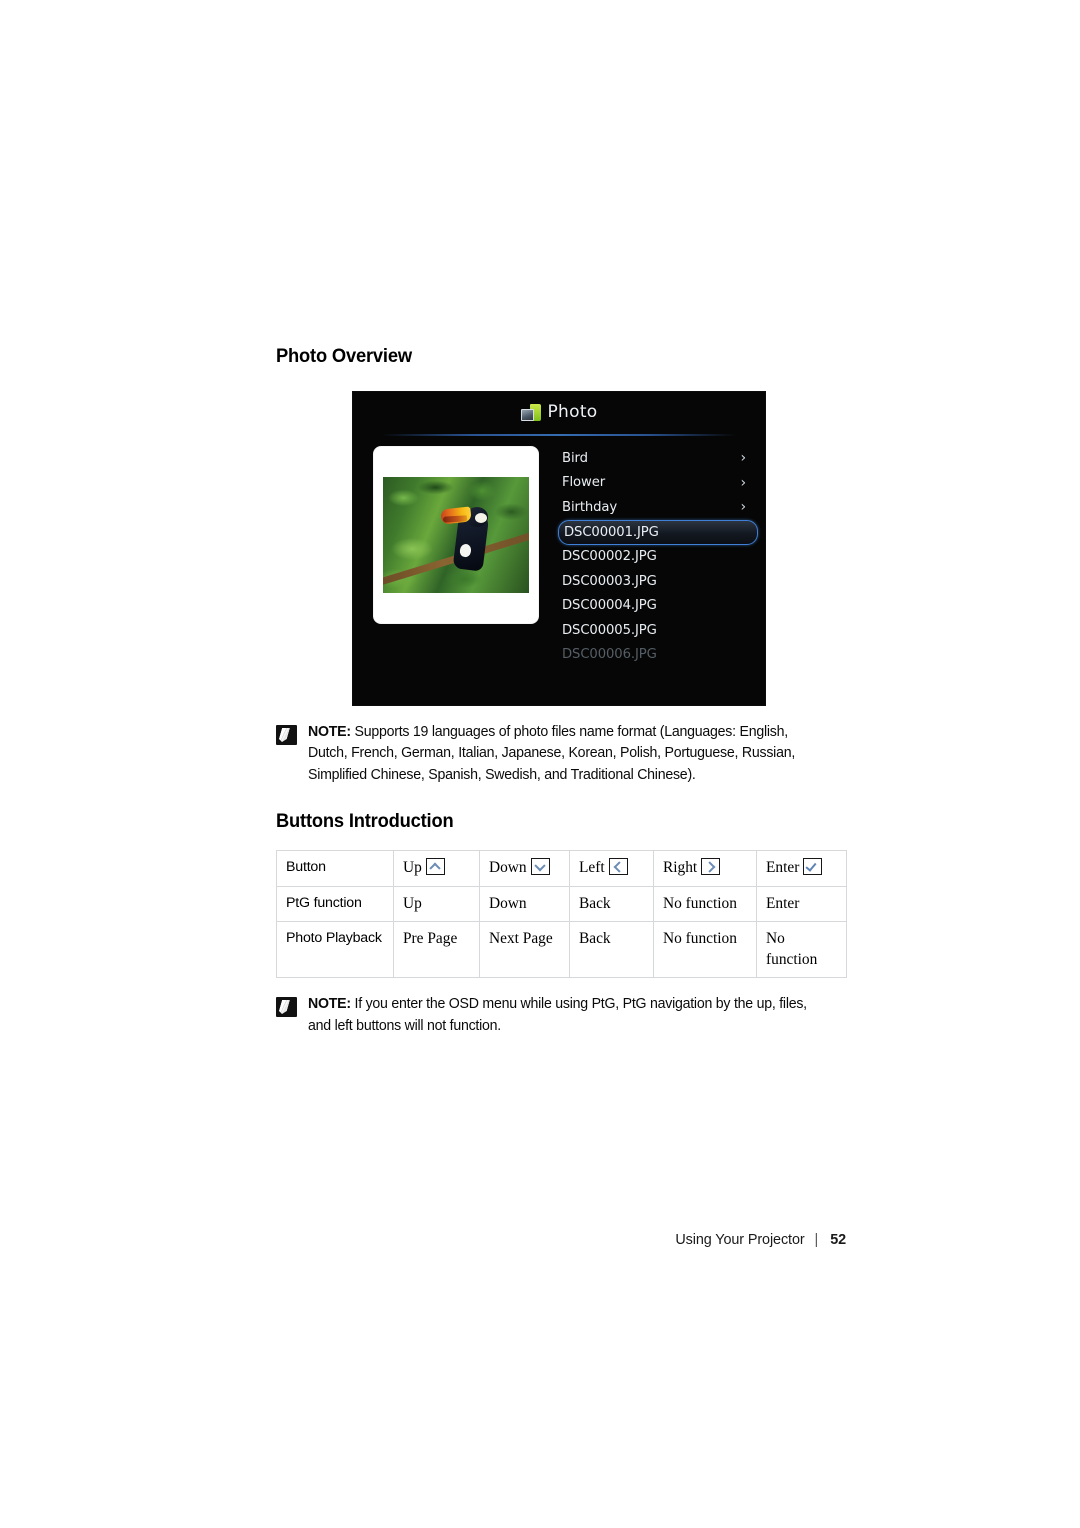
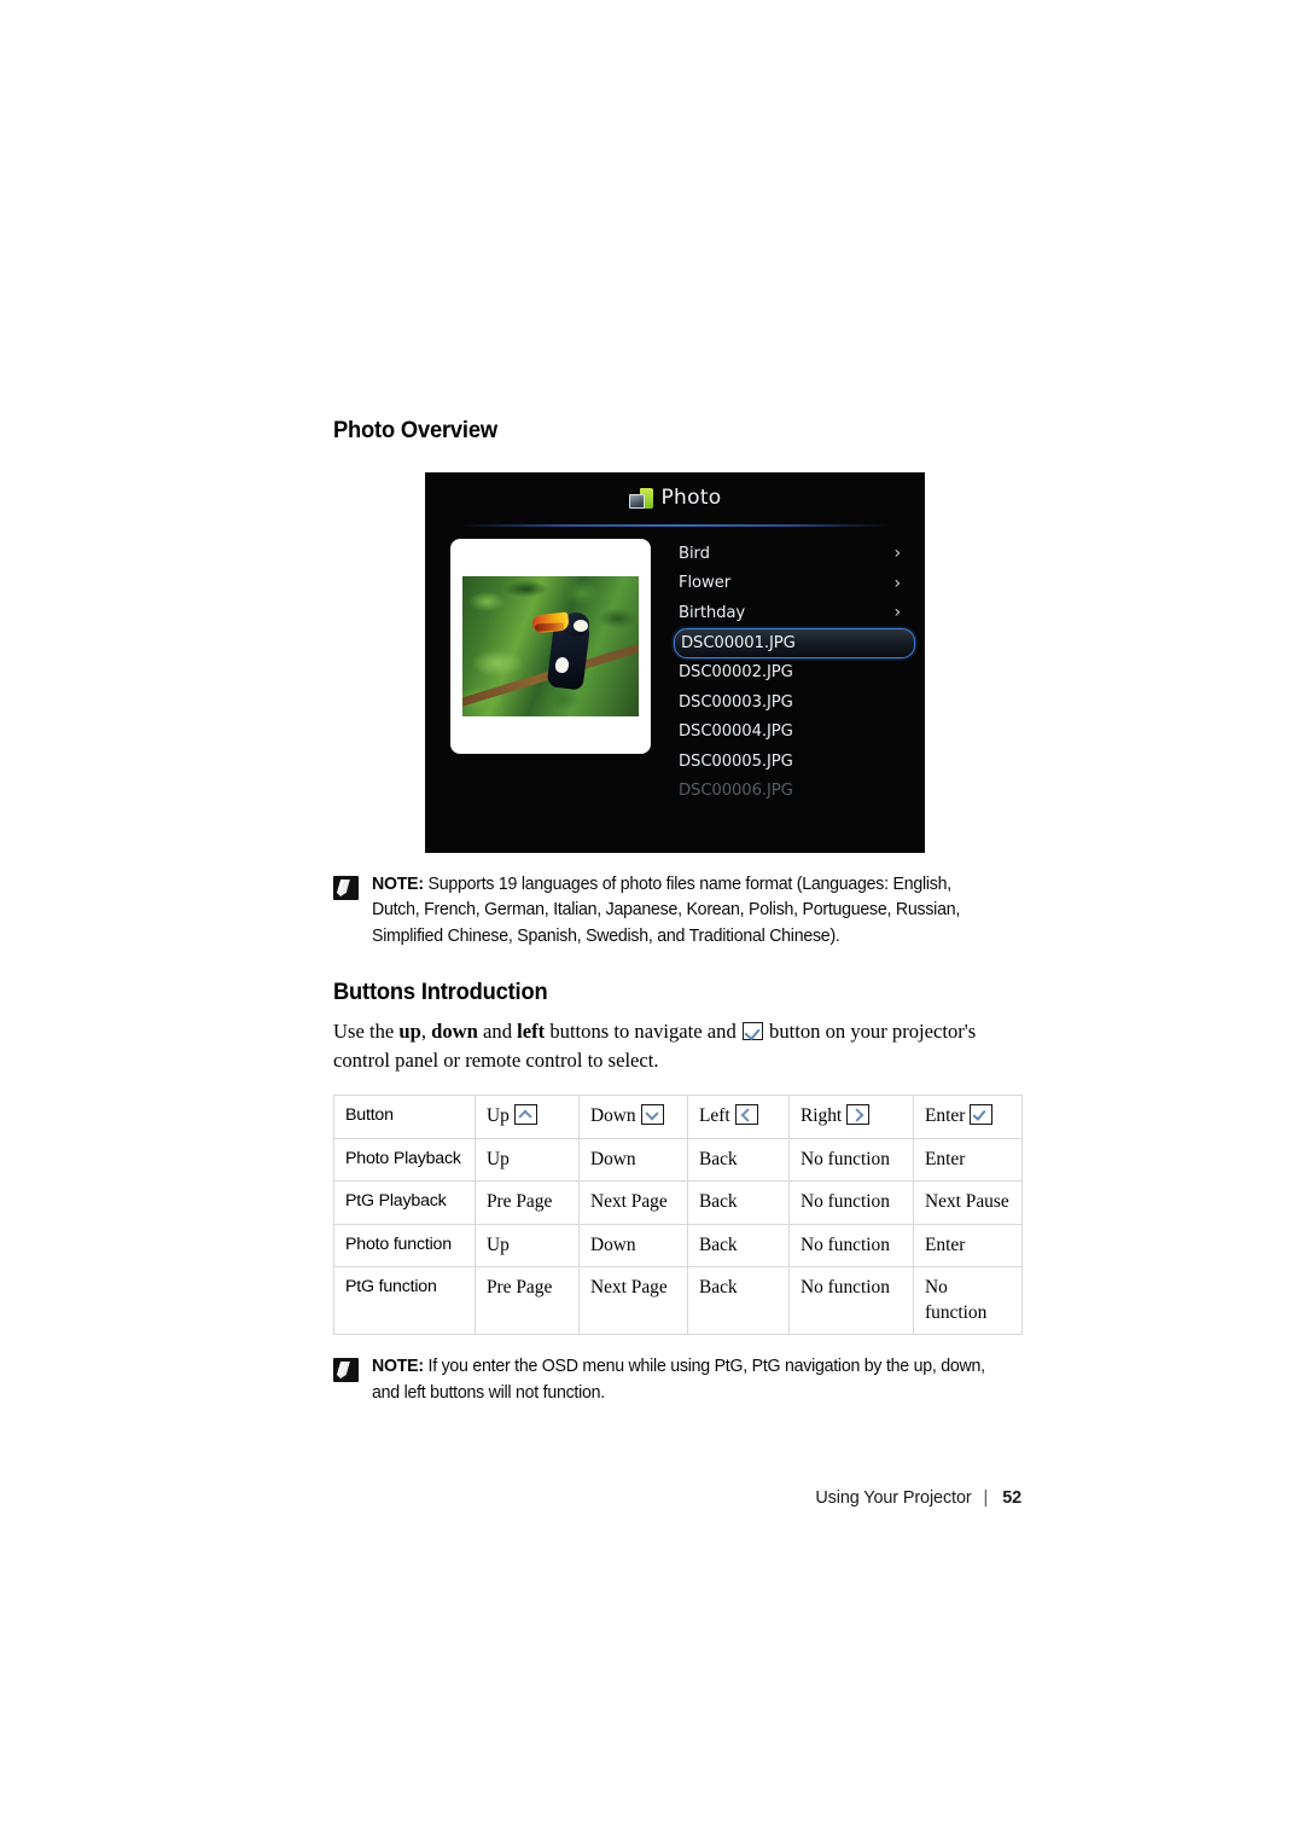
  Photo Overview
  Photo
  Bird
  ›
  Flower
  ›
  Birthday
  ›
  DSC00001.JPG
  DSC00002.JPG
  DSC00003.JPG
  DSC00004.JPG
  DSC00005.JPG
  DSC00006.JPG
  NOTE: Supports 19 languages of photo files name format (Languages: English, Dutch, French, German, Italian, Japanese, Korean, Polish, Portuguese, Russian, Simplified Chinese, Spanish, Swedish, and Traditional Chinese).
  Buttons Introduction
+ Use the up, down and left buttons to navigate and button on your projector's control panel or remote control to select.
  Button	Up	Down	Left	Right	Enter
- PtG function	Up	Down	Back	No function	Enter
+ Photo Playback	Up	Down	Back	No function	Enter
+ PtG Playback	Pre Page	Next Page	Back	No function	Next Pause
+ Photo function	Up	Down	Back	No function	Enter
- Photo Playback	Pre Page	Next Page	Back	No function	No function
+ PtG function	Pre Page	Next Page	Back	No function	No function
- NOTE: If you enter the OSD menu while using PtG, PtG navigation by the up, files, and left buttons will not function.
+ NOTE: If you enter the OSD menu while using PtG, PtG navigation by the up, down, and left buttons will not function.
  Using Your Projector | 52
